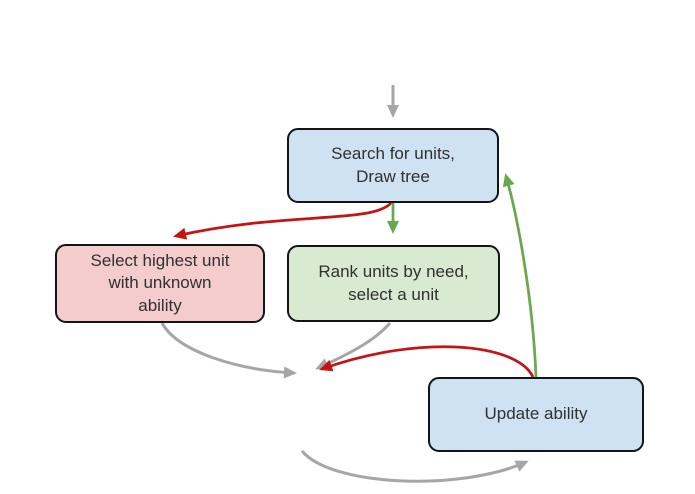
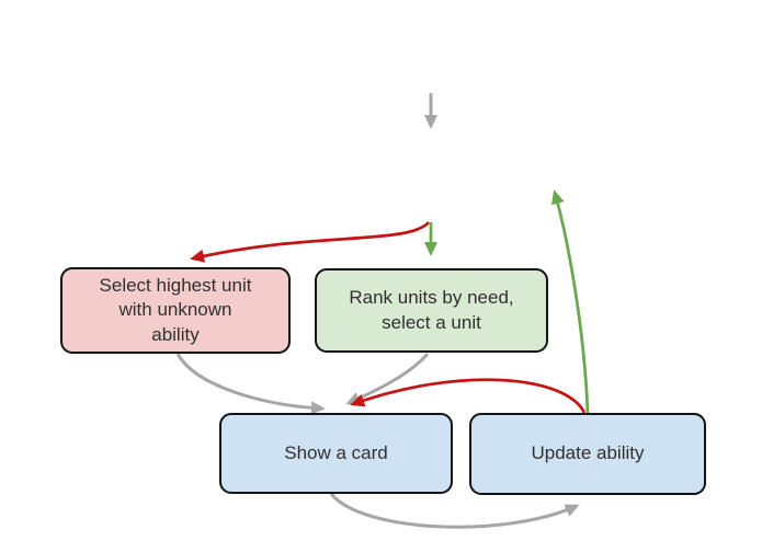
- Search for units,
- Draw tree
  Select highest unit
  with unknown
  ability
  Rank units by need,
  select a unit
+ Show a card
  Update ability
